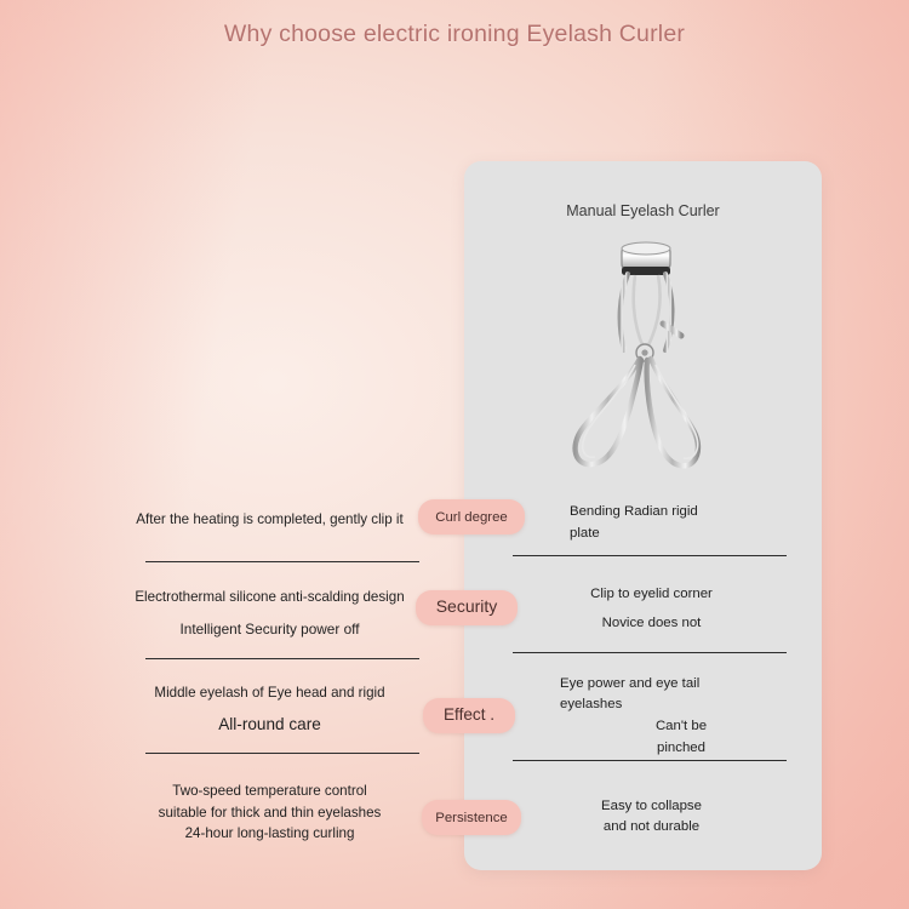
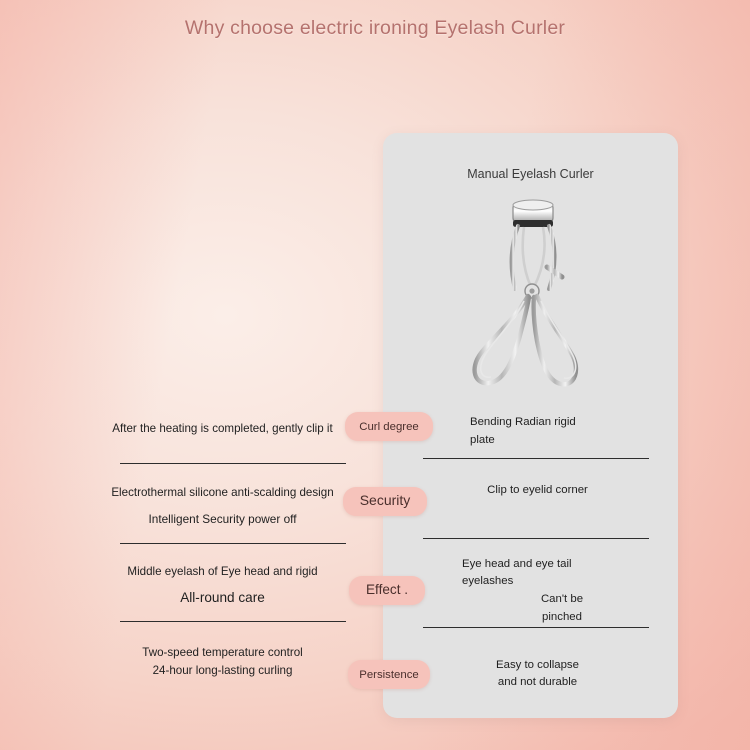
  Why choose electric ironing Eyelash Curler
  Manual Eyelash Curler
  After the heating is completed, gently clip it
  Curl degree
  Bending Radian rigid
  plate
  Electrothermal silicone anti-scalding design
  Intelligent Security power off
  Security
  Clip to eyelid corner
- Novice does not
  Middle eyelash of Eye head and rigid
  All-round care
  Effect .
- Eye power and eye tail
+ Eye head and eye tail
  eyelashes
  Can't be
  pinched
  Two-speed temperature control
- suitable for thick and thin eyelashes
  24-hour long-lasting curling
  Persistence
  Easy to collapse
  and not durable
